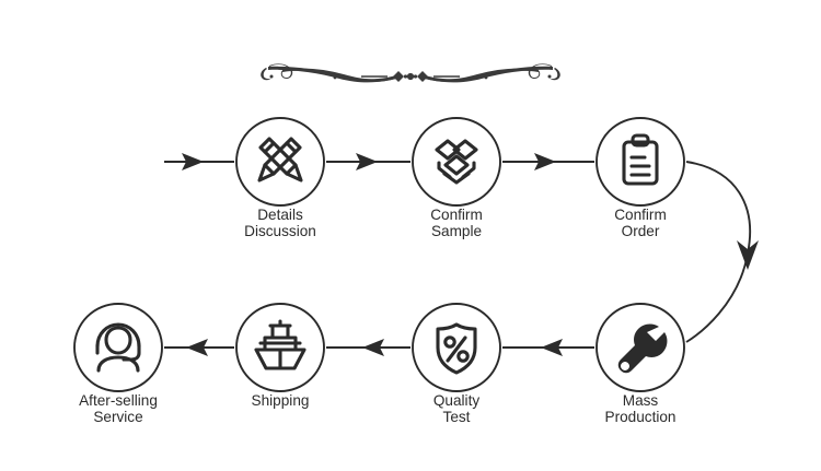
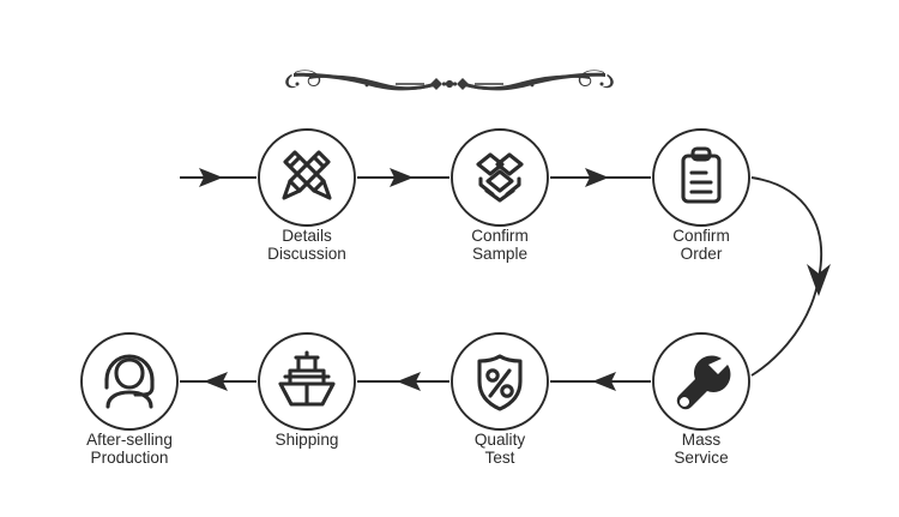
  Details
  Discussion
  Confirm
  Sample
  Confirm
  Order
  Mass
- Production
+ Service
  Quality
  Test
  Shipping
  After-selling
- Service
+ Production
